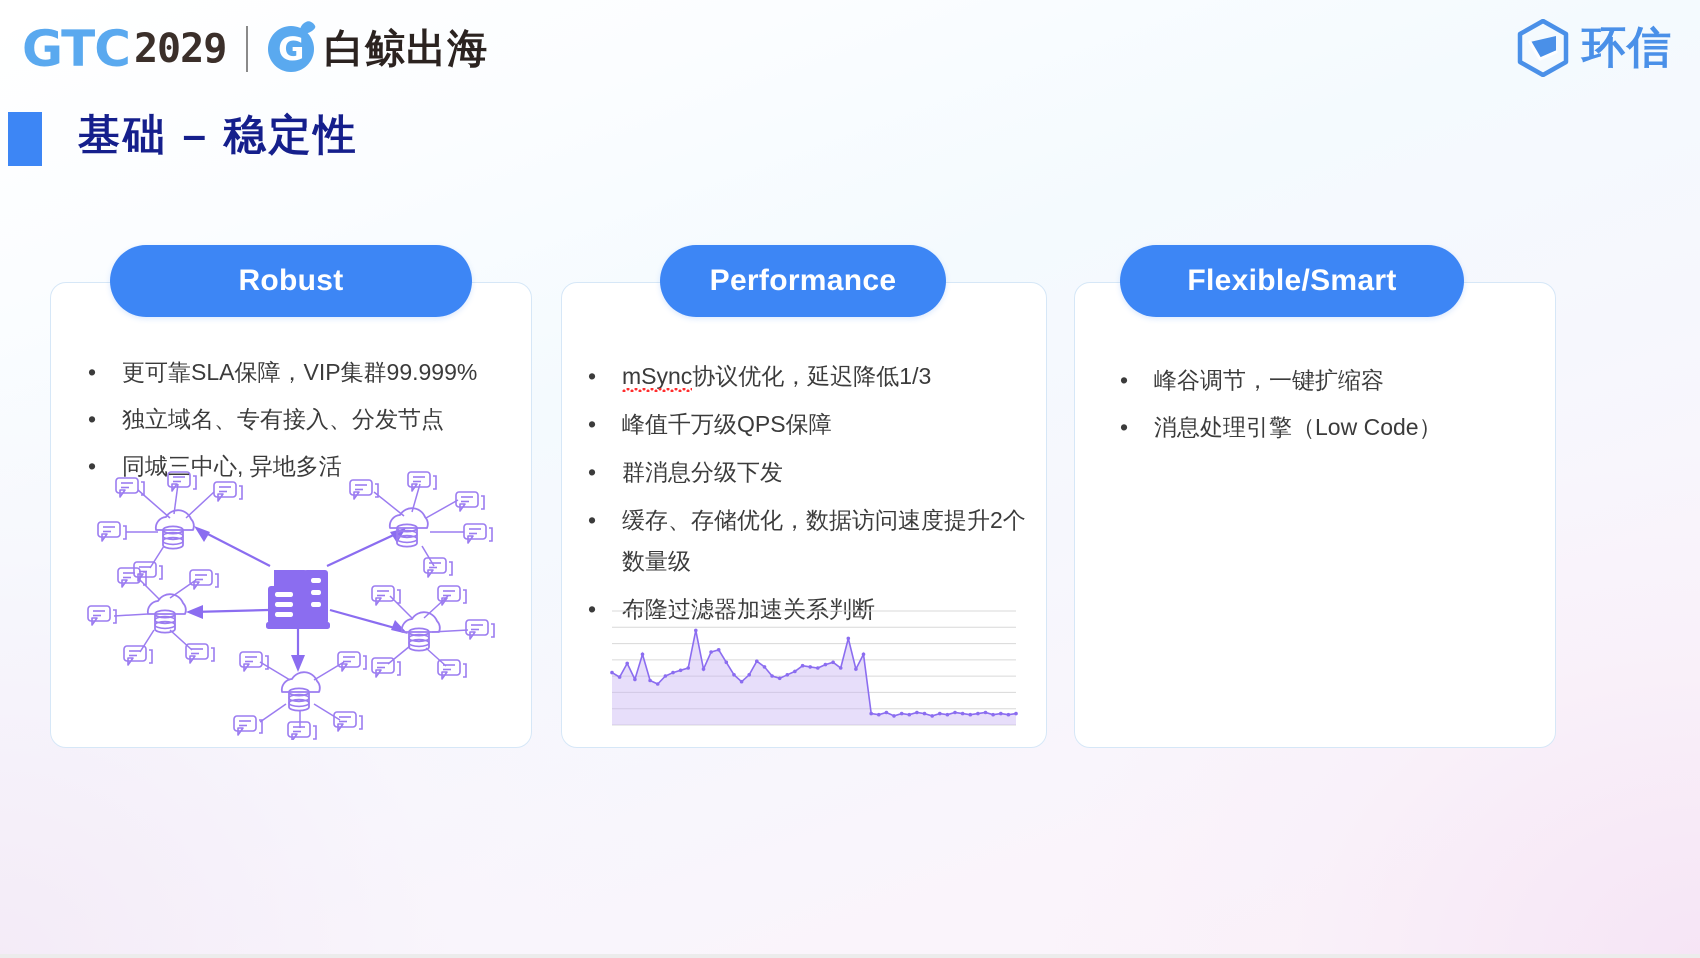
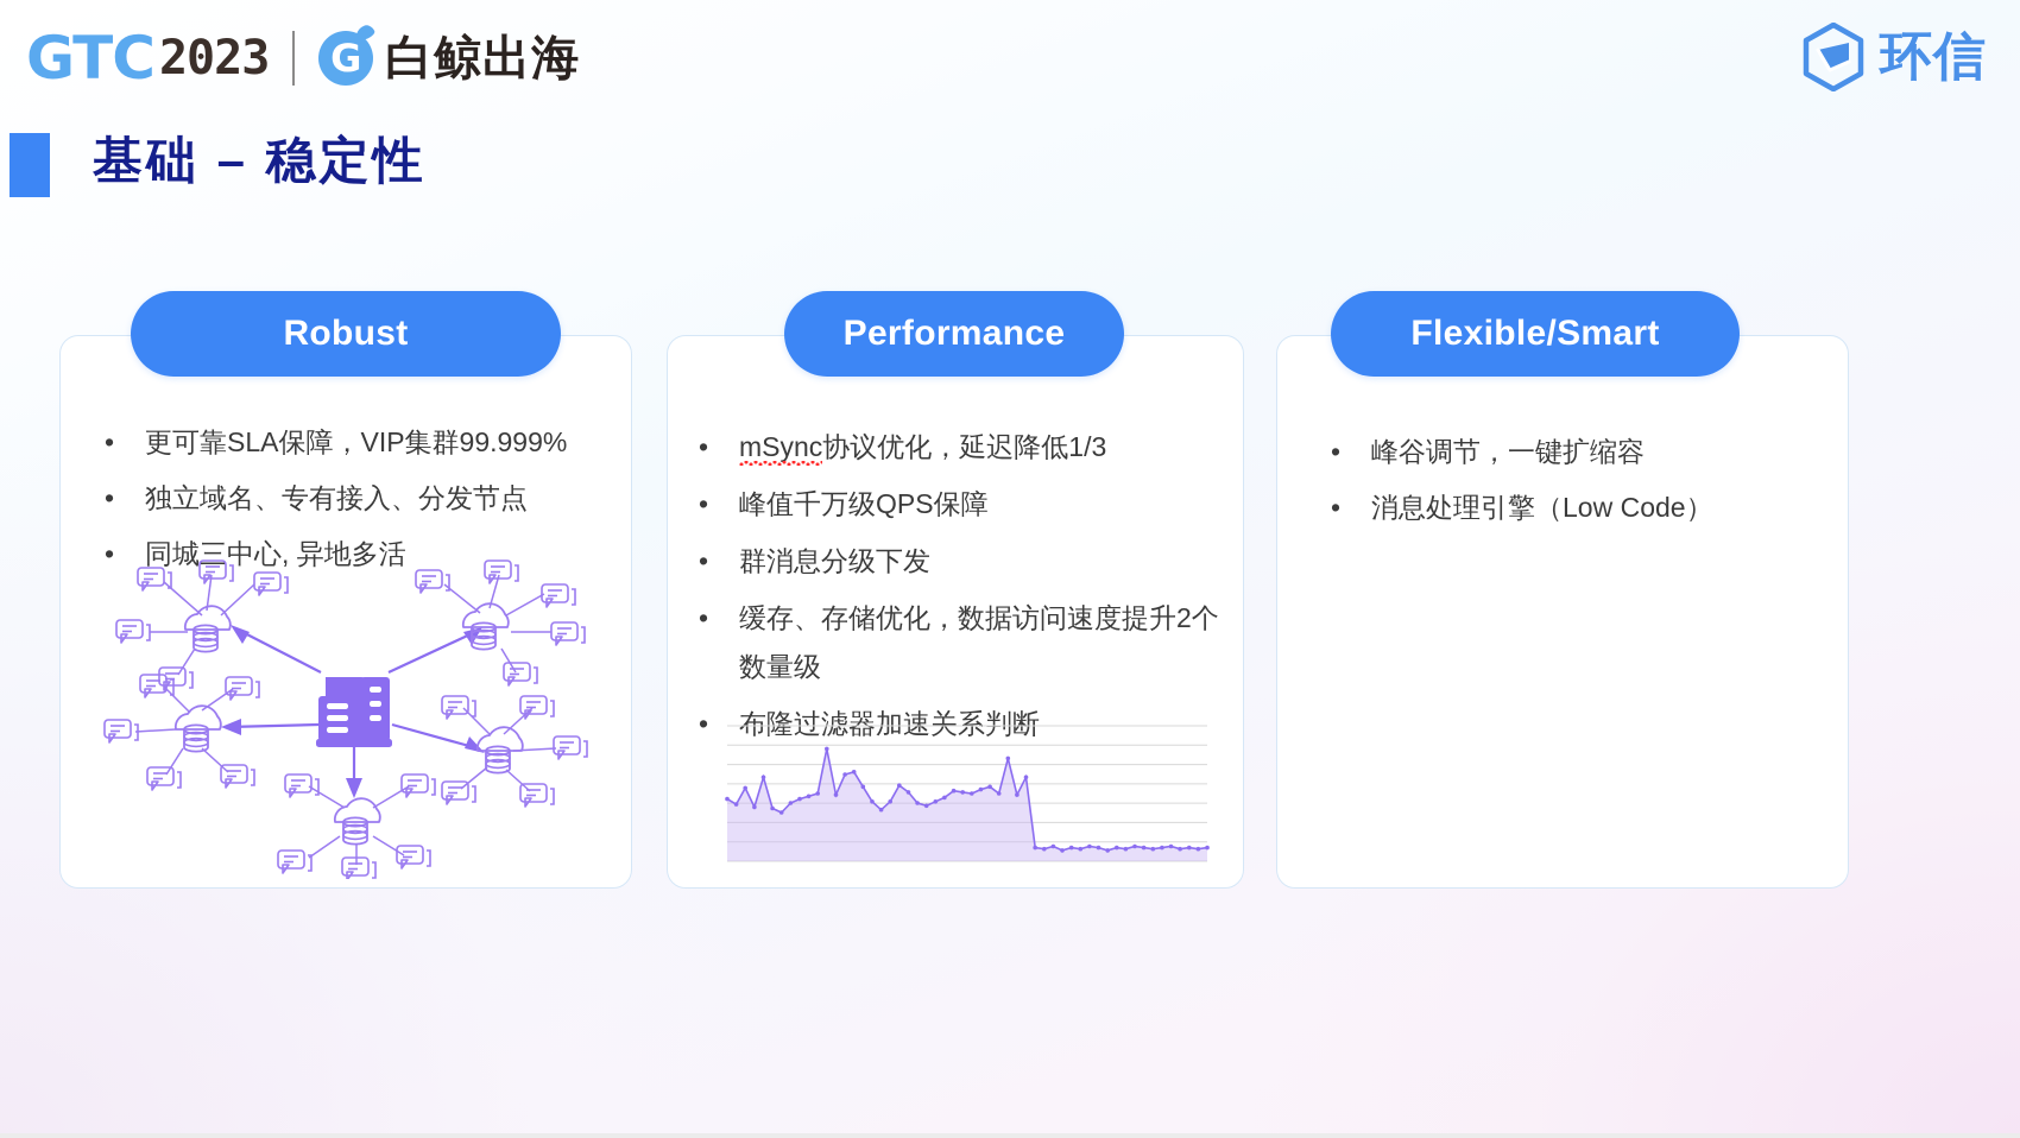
  GTC
- 2029
+ 2023
  白鲸出海
  环信
  基础 – 稳定性
  Robust
  •
  更可靠SLA保障，VIP集群99.999%
  •
  独立域名、专有接入、分发节点
  •
  同城三中心, 异地多活
  Performance
  •
  mSync协议优化，延迟降低1/3
  •
  峰值千万级QPS保障
  •
  群消息分级下发
  •
  缓存、存储优化，数据访问速度提升2个数量级
  •
  布隆过滤器加速关系判断
  Flexible/Smart
  •
  峰谷调节，一键扩缩容
  •
  消息处理引擎（Low Code）
